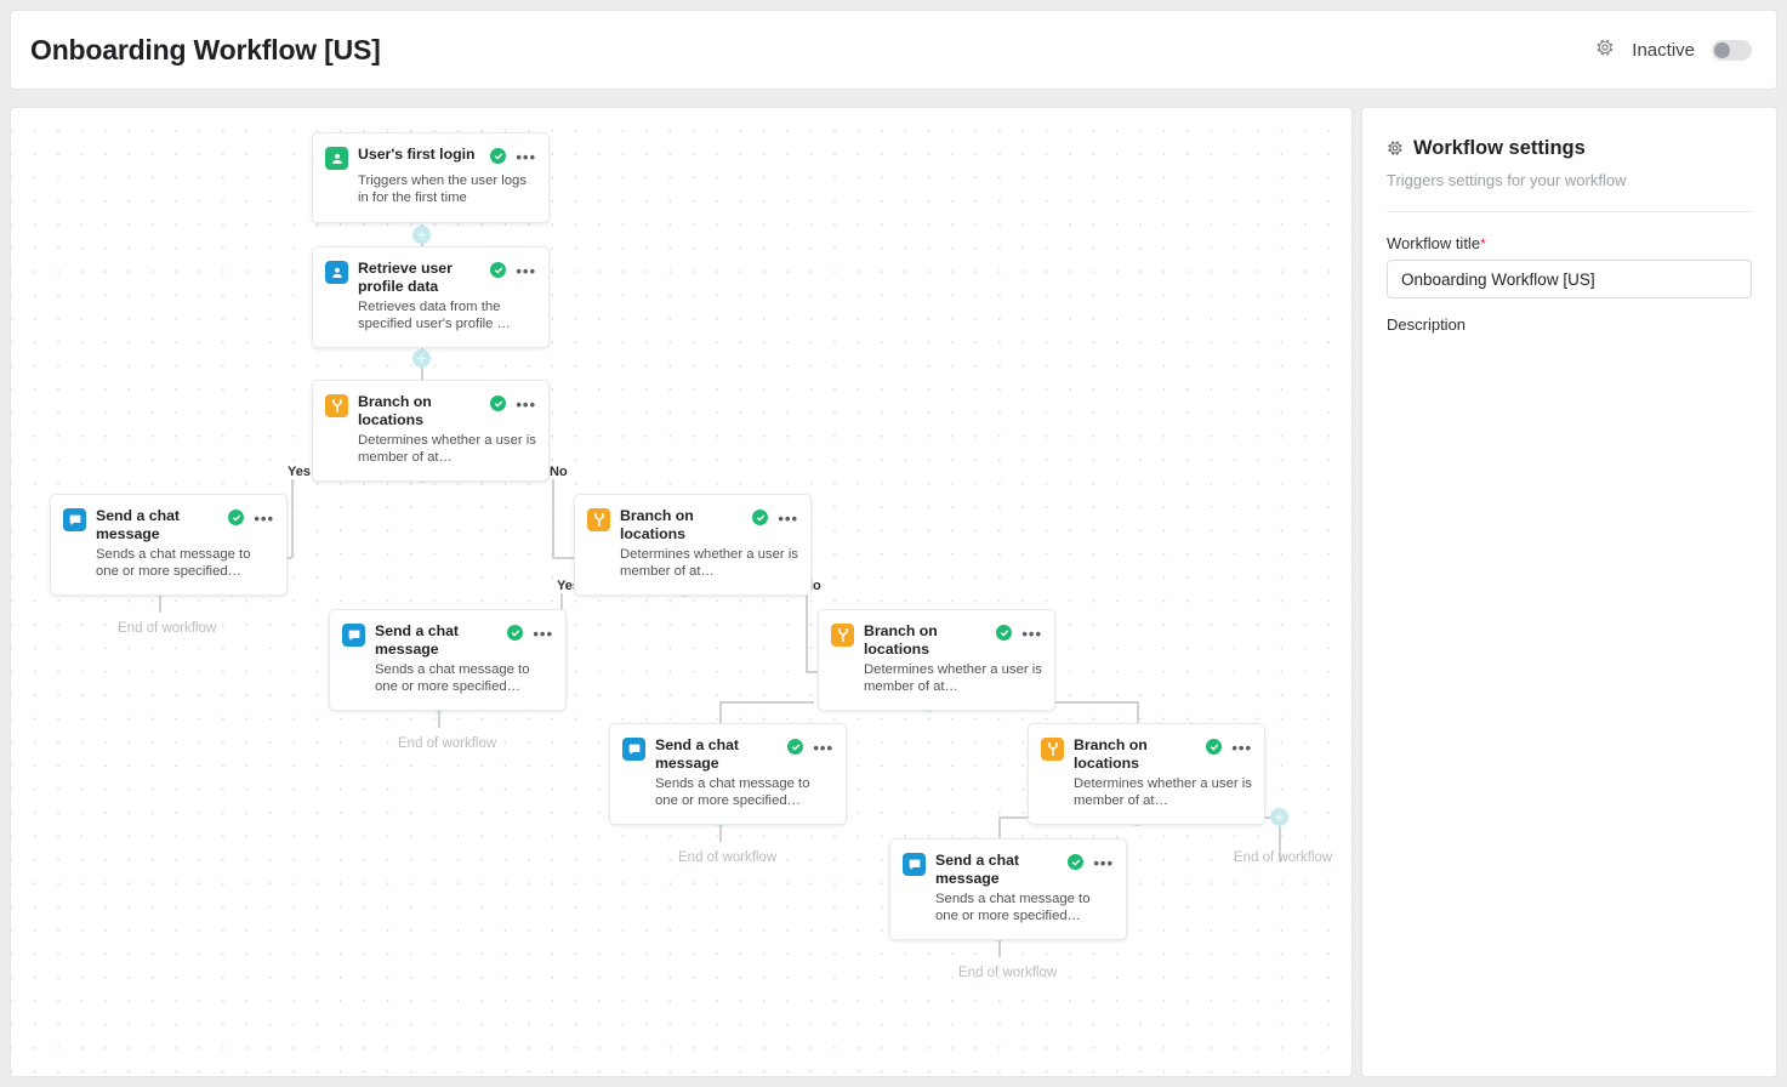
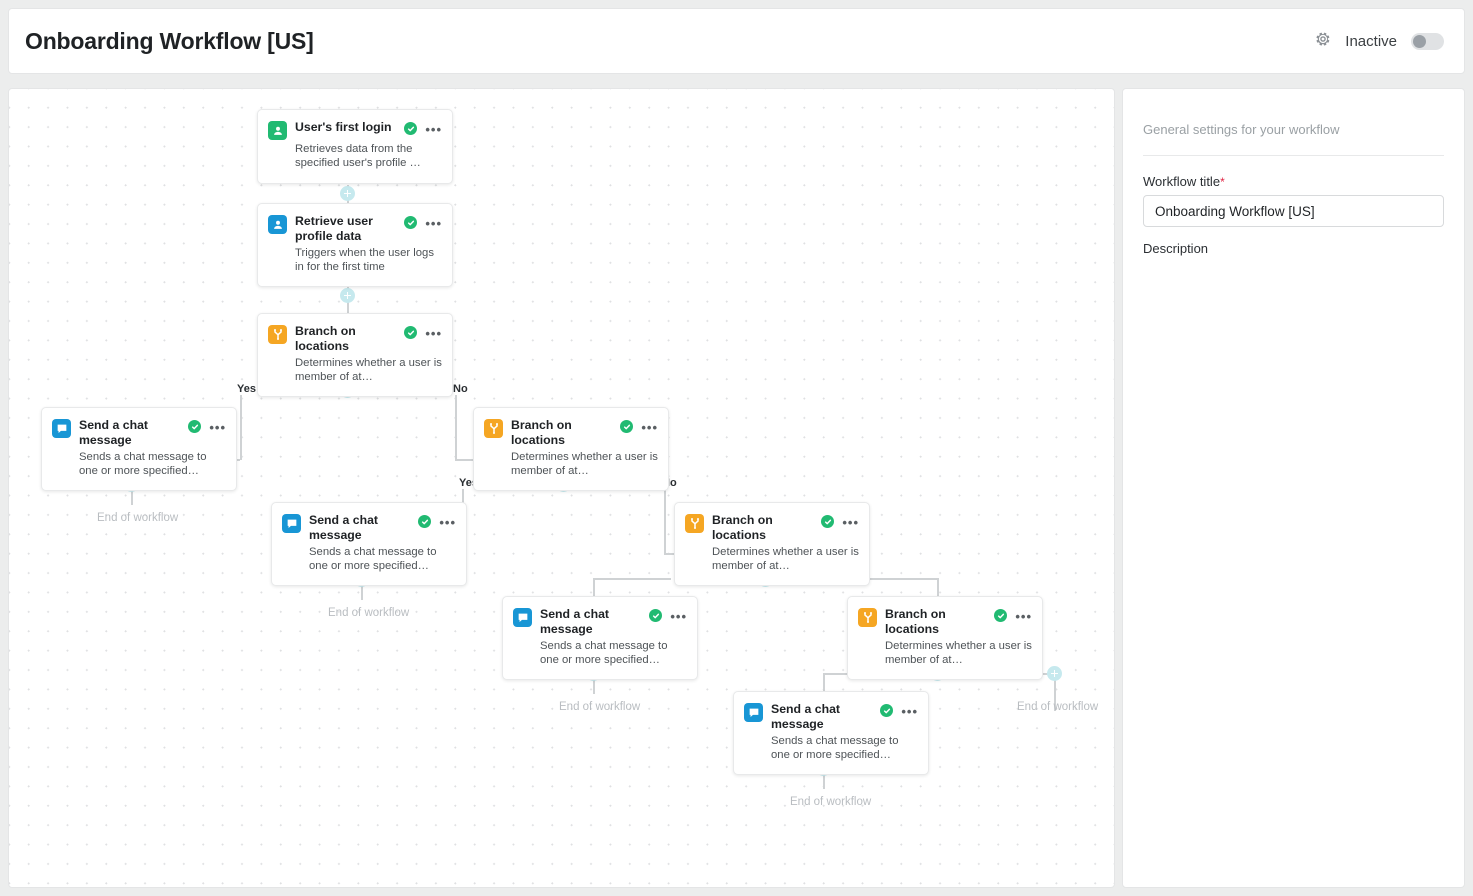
  Onboarding Workflow [US]
  Inactive
  Yes
  No
  End of workflow
  End of workflow
  End of workflow
  End of workflow
  End of workflow
  User's first login
  •••
- Triggers when the user logs in for the first time
+ Retrieves data from the specified user's profile …
  Retrieve user profile data
  •••
- Retrieves data from the specified user's profile …
+ Triggers when the user logs in for the first time
  Branch on locations
  •••
  Determines whether a user is member of at…
  Send a chat message
  •••
  Sends a chat message to one or more specified…
  Branch on locations
  •••
  Determines whether a user is member of at…
  Send a chat message
  •••
  Sends a chat message to one or more specified…
  Branch on locations
  •••
  Determines whether a user is member of at…
  Send a chat message
  •••
  Sends a chat message to one or more specified…
  Branch on locations
  •••
  Determines whether a user is member of at…
  Send a chat message
  •••
  Sends a chat message to one or more specified…
- Workflow settings
- Triggers settings for your workflow
+ General settings for your workflow
  Workflow title*
  Onboarding Workflow [US]
  Description
